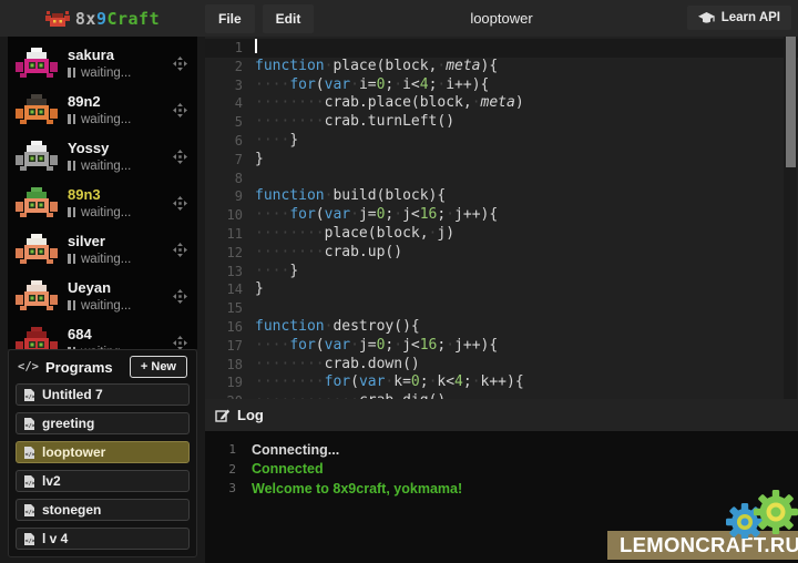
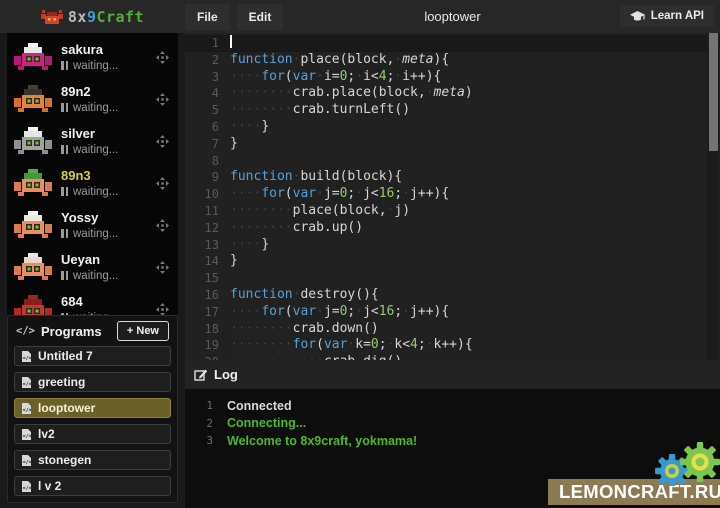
  8x9Craft
  File
  Edit
  looptower
  Learn API
  sakura
  waiting...
  89n2
  waiting...
- Yossy
+ silver
  waiting...
  89n3
  waiting...
- silver
+ Yossy
  waiting...
  Ueyan
  waiting...
  684
  </>
  Programs
  + New
  Untitled 7
  greeting
  looptower
  lv2
  stonegen
- l v 4
+ l v 2
  1
  2
  function·place(block,·meta){
  3
  ····for(var·i=0;·i<4;·i++){
  4
  ········crab.place(block,·meta)
  5
  ········crab.turnLeft()
  6
  ····}
  7
  }
  8
  9
  function·build(block){
  10
  ····for(var·j=0;·j<16;·j++){
  11
  ········place(block,·j)
  12
  ········crab.up()
  13
  ····}
  14
  }
  15
  16
  function·destroy(){
  17
  ····for(var·j=0;·j<16;·j++){
  18
  ········crab.down()
  19
  ········for(var·k=0;·k<4;·k++){
  Log
  1
- Connecting...
+ Connected
  2
- Connected
+ Connecting...
  3
  Welcome to 8x9craft, yokmama!
  LEMONCRAFT.RU
